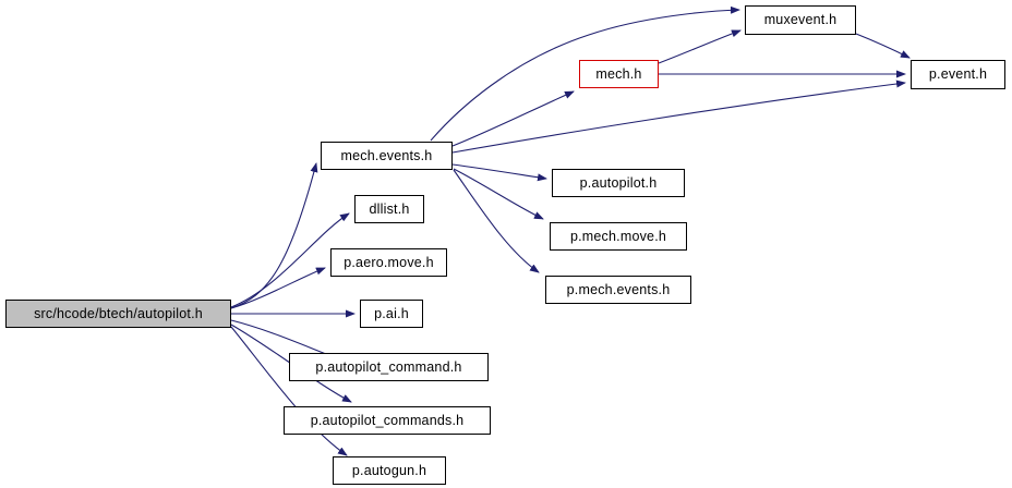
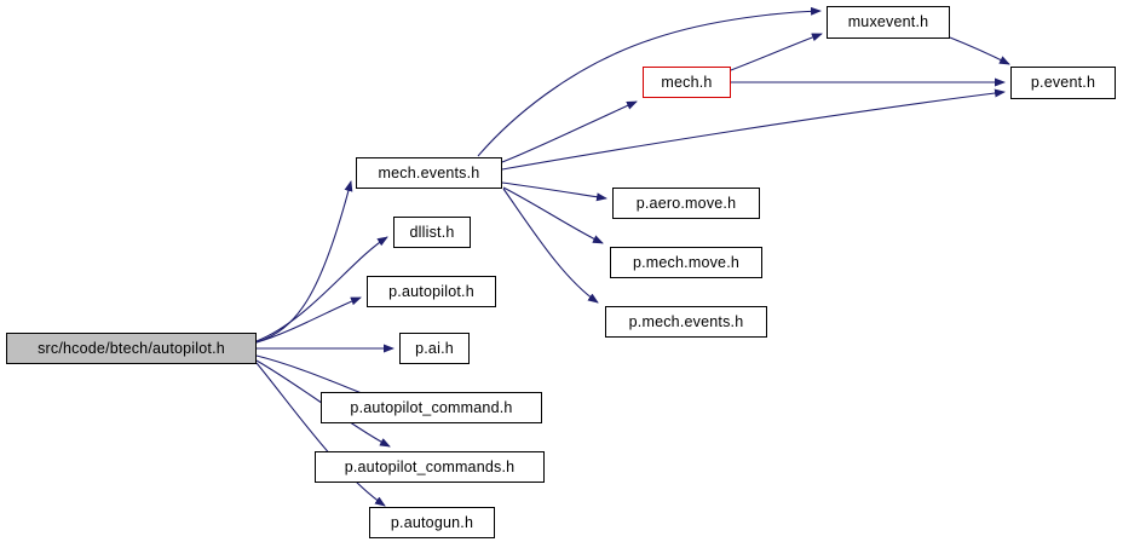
  src/hcode/btech/autopilot.h
  mech.events.h
  dllist.h
- p.aero.move.h
+ p.autopilot.h
  p.ai.h
  p.autopilot_command.h
  p.autopilot_commands.h
  p.autogun.h
- p.autopilot.h
+ p.aero.move.h
  p.mech.move.h
  p.mech.events.h
  mech.h
  muxevent.h
  p.event.h
